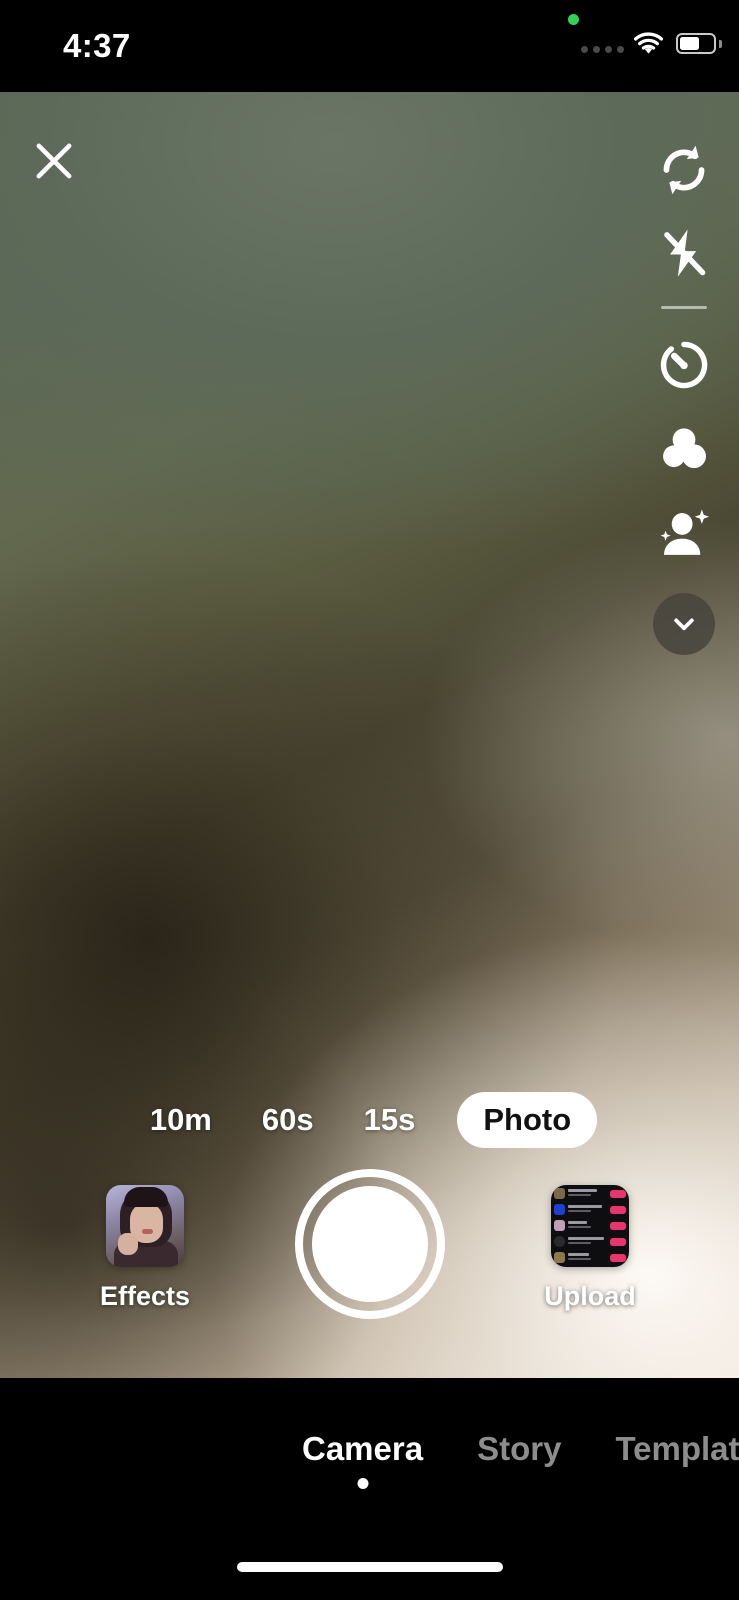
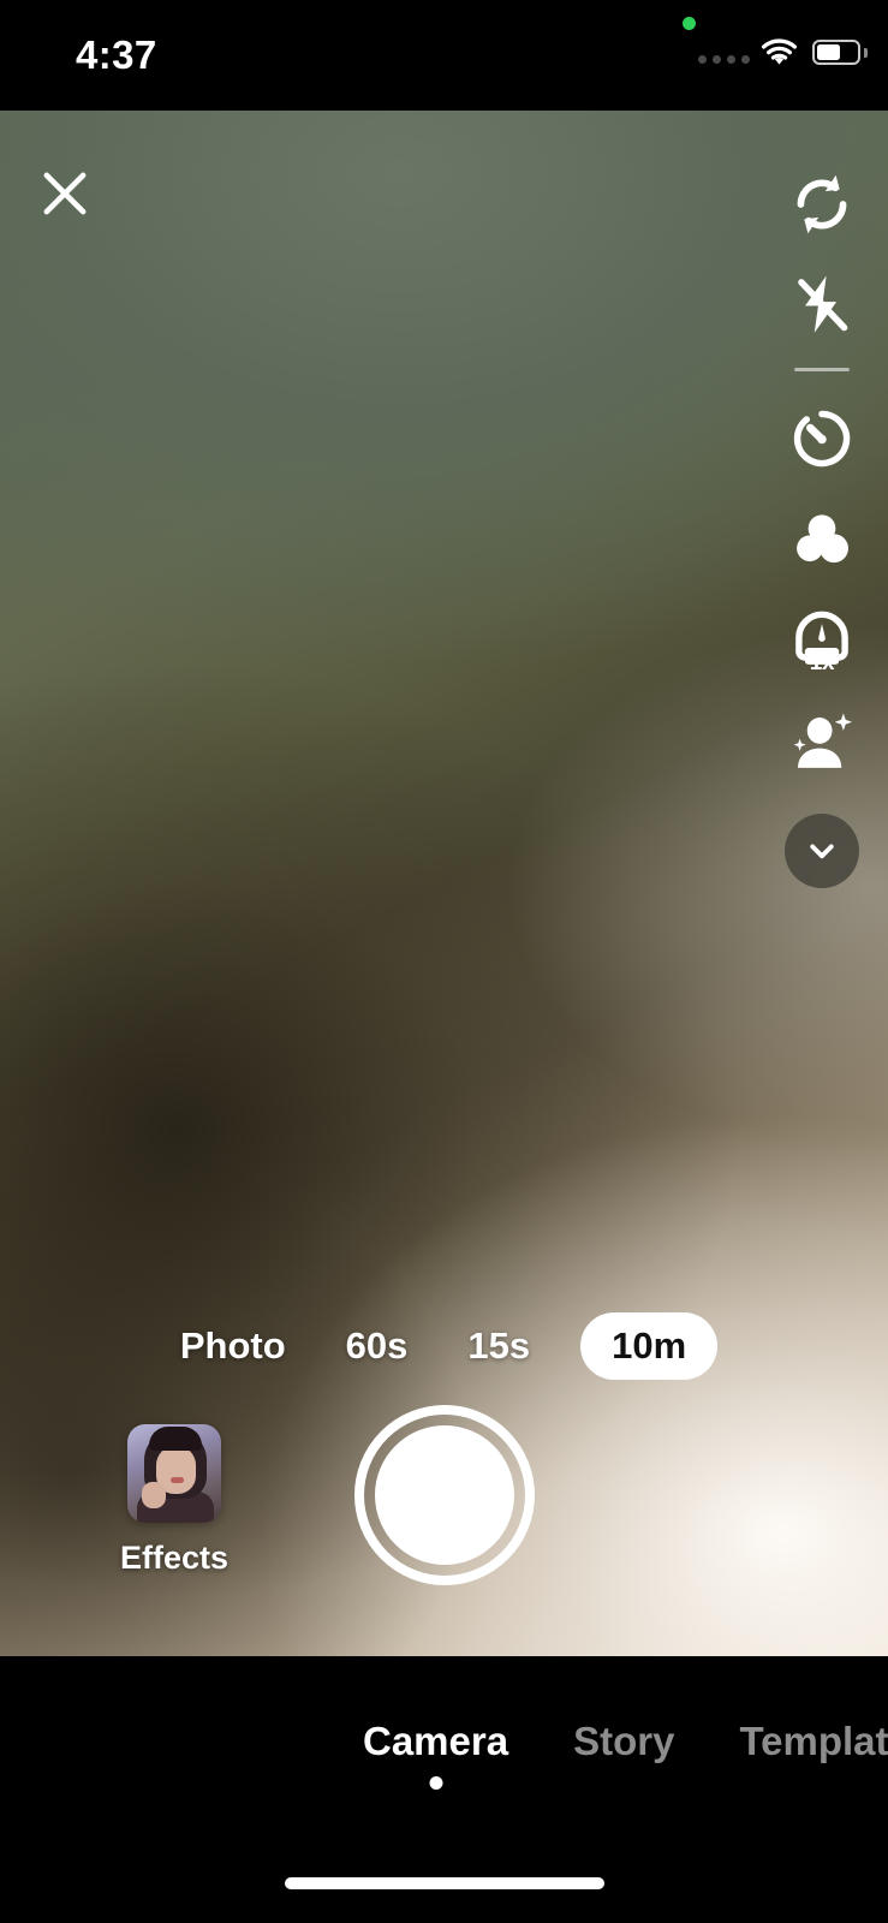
  4:37
+ 1x
- 10m
+ Photo
  60s
  15s
- Photo
+ 10m
  Effects
- Upload
  Camera
  Story
  Templat
